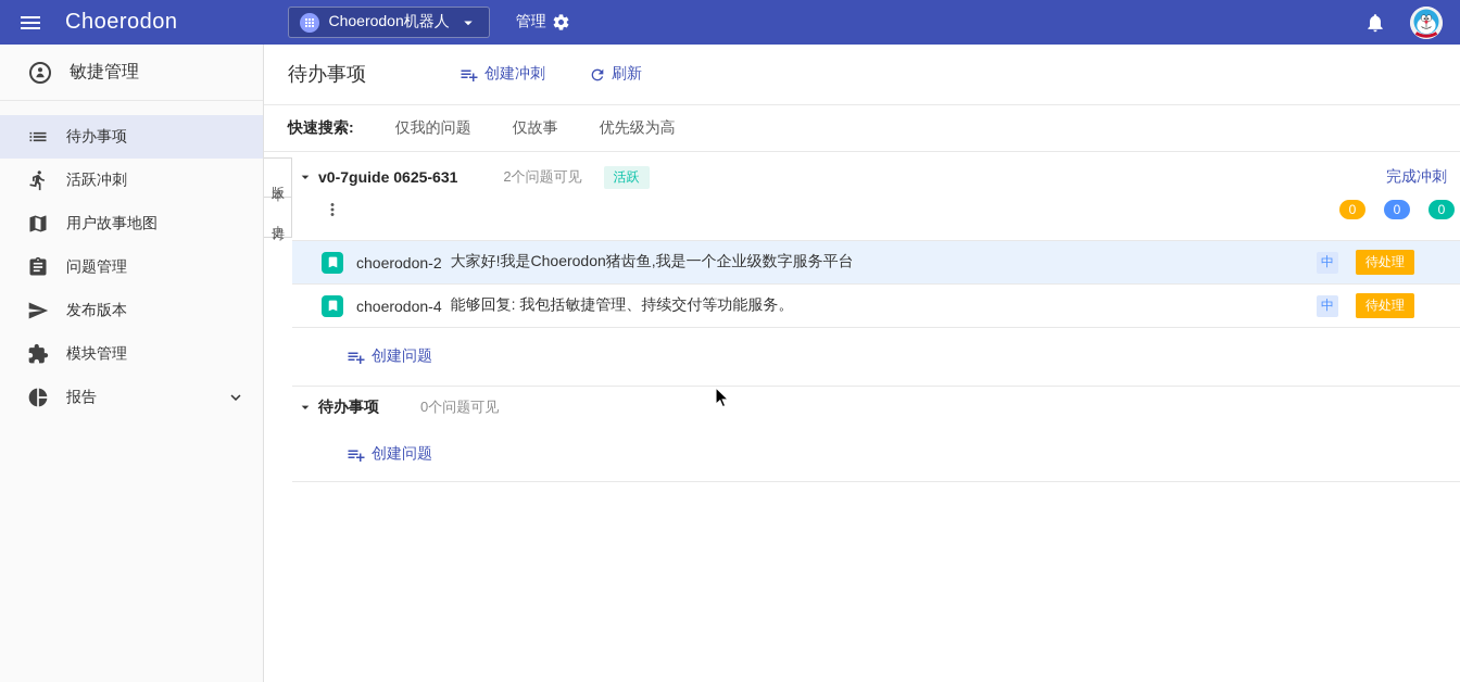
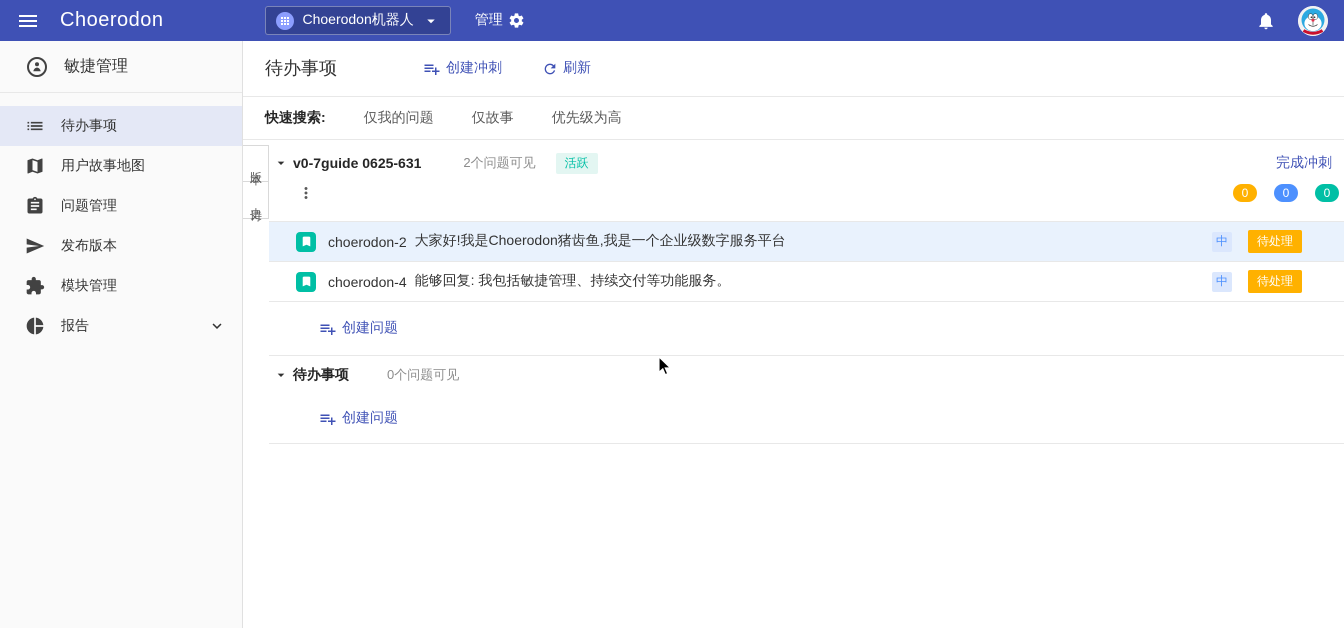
  Choerodon
  Choerodon机器人
  管理
  敏捷管理
  待办事项
- 活跃冲刺
  用户故事地图
  问题管理
  发布版本
  模块管理
  报告
  待办事项
  创建冲刺
  刷新
  快速搜索:
  仅我的问题
  仅故事
  优先级为高
  v0-7guide 0625-631
  2个问题可见
  活跃
  完成冲刺
  0
  0
  0
  choerodon-2
  大家好!我是Choerodon猪齿鱼,我是一个企业级数字服务平台
  中
  待处理
  choerodon-4
  能够回复: 我包括敏捷管理、持续交付等功能服务。
  中
  待处理
  创建问题
  待办事项
  0个问题可见
  创建问题
